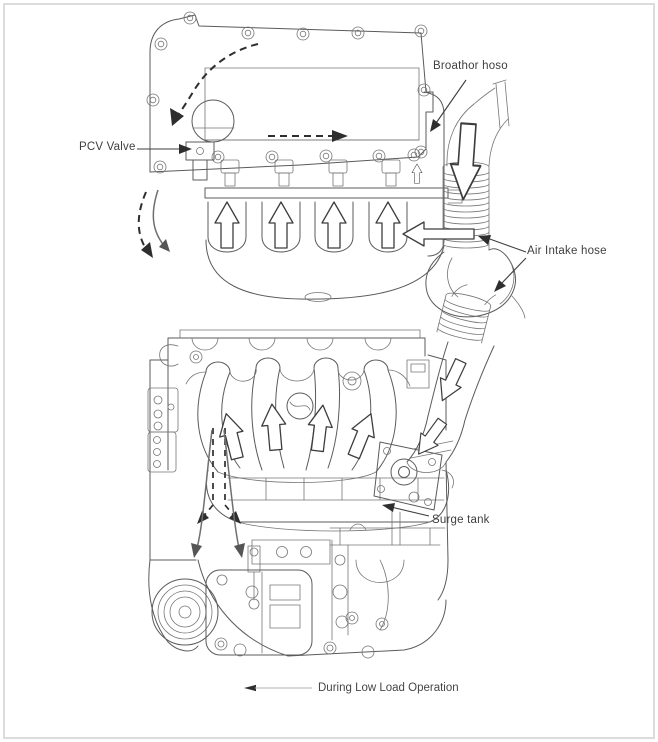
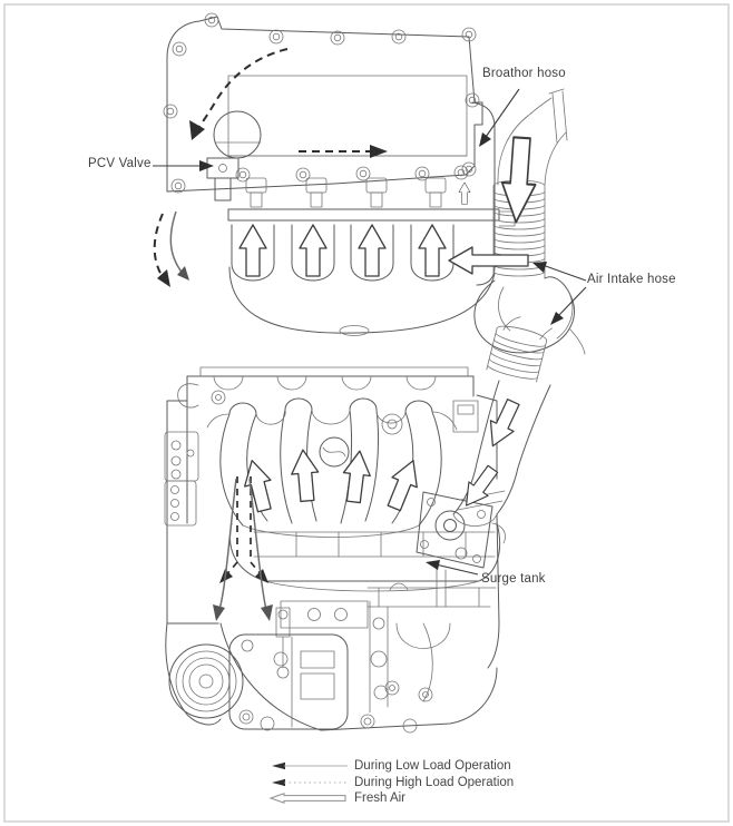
  PCV Valve
  Broathor hoso
  Air Intake hose
  Surge tank
  During Low Load Operation
+ During High Load Operation
+ Fresh Air
